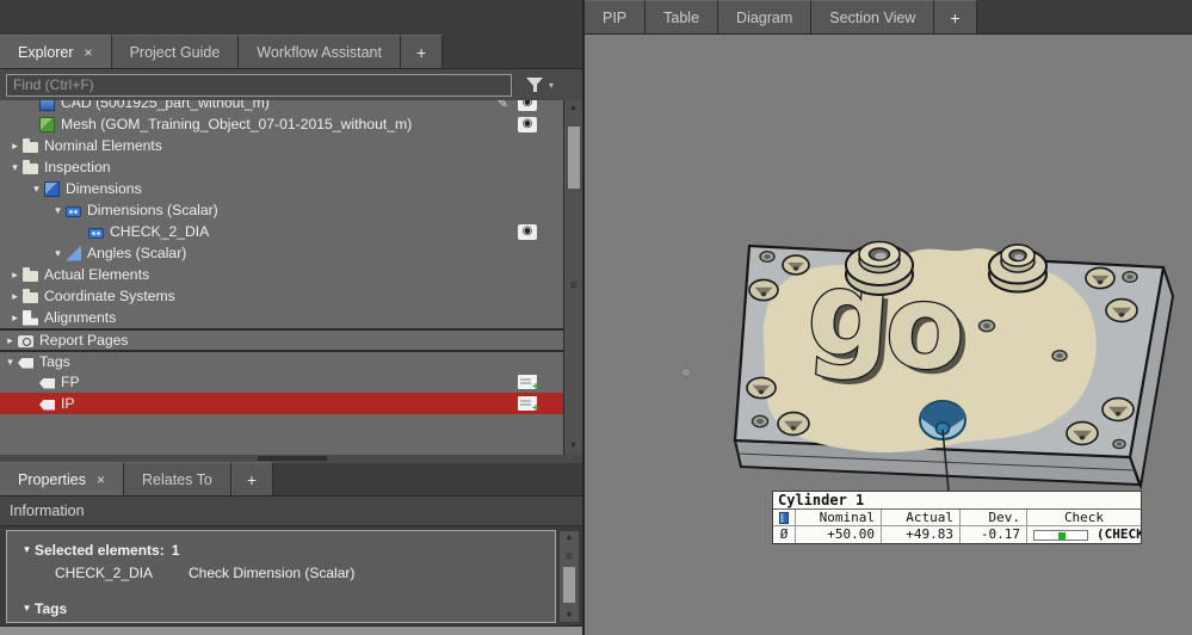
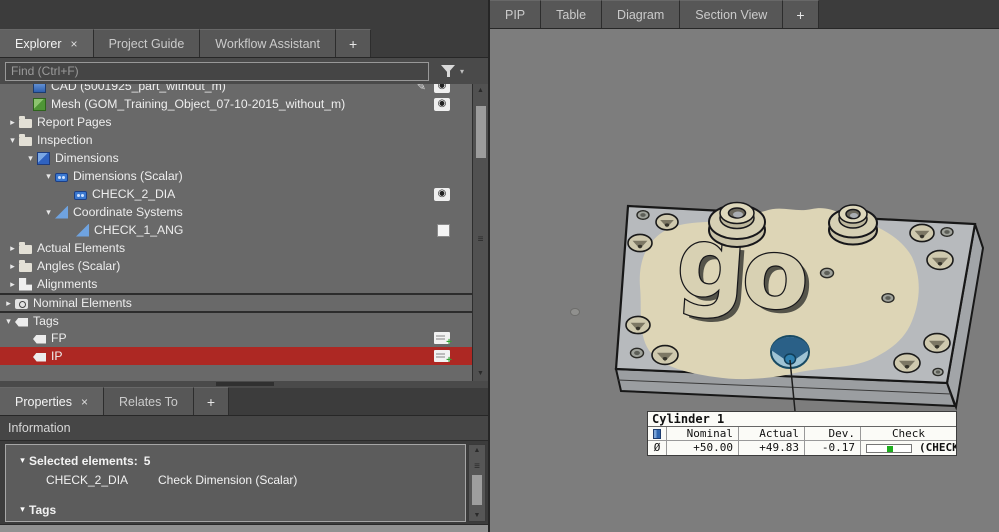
  Explorer
  ×
  Project Guide
  Workflow Assistant
  +
  Find (Ctrl+F)
  ▾
  CAD (5001925_part_without_m)
  ✎
  ◉
- Mesh (GOM_Training_Object_07-01-2015_without_m)
+ Mesh (GOM_Training_Object_07-10-2015_without_m)
  ◉
  ▸
- Nominal Elements
+ Report Pages
  ▾
  Inspection
  ▾
  Dimensions
  ▾
  Dimensions (Scalar)
  CHECK_2_DIA
  ◉
  ▾
- Angles (Scalar)
+ Coordinate Systems
+ CHECK_1_ANG
  ▸
  Actual Elements
  ▸
- Coordinate Systems
+ Angles (Scalar)
  ▸
  Alignments
  ▸
- Report Pages
+ Nominal Elements
  ▾
  Tags
  FP
  IP
  ≡
  Properties
  ×
  Relates To
  +
  Information
  ▾
  Selected elements:
- 1
+ 5
  CHECK_2_DIA
  Check Dimension (Scalar)
  ▾
  Tags
  ≡
  PIP
  Table
  Diagram
  Section View
  +
  Cylinder 1
  Nominal
  Actual
  Dev.
  Check
  Ø
  +50.00
  +49.83
  -0.17
